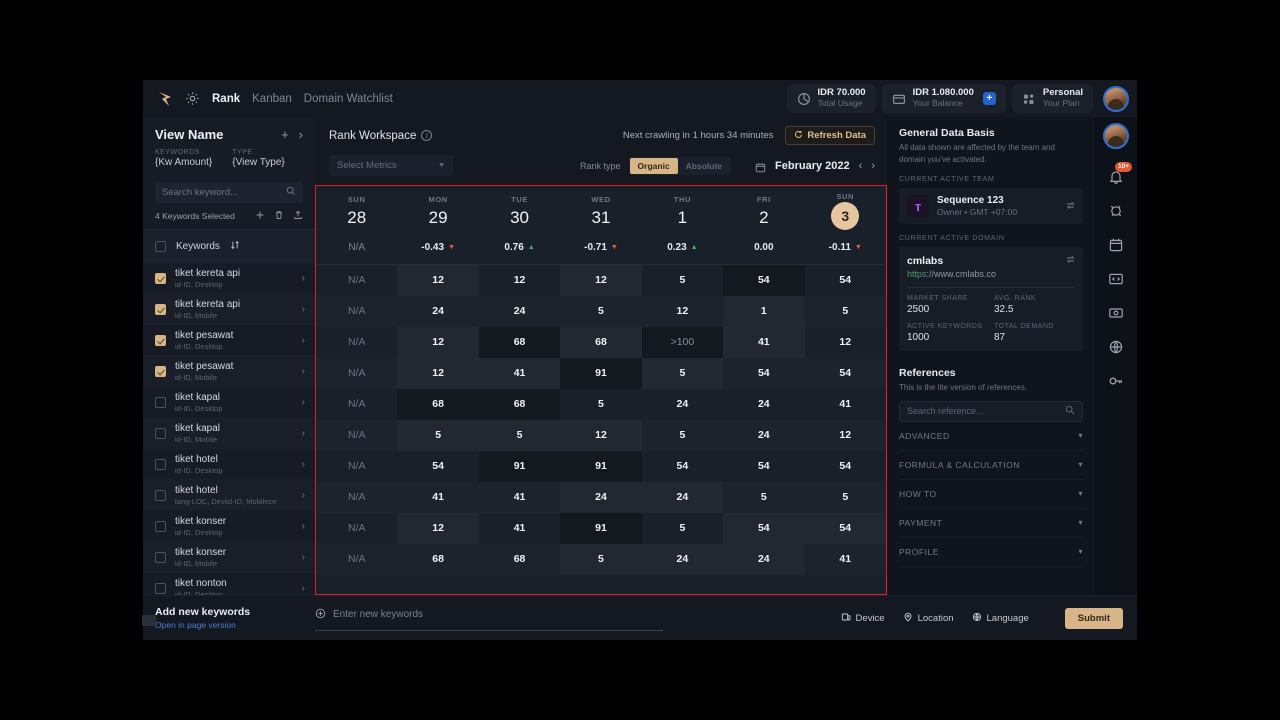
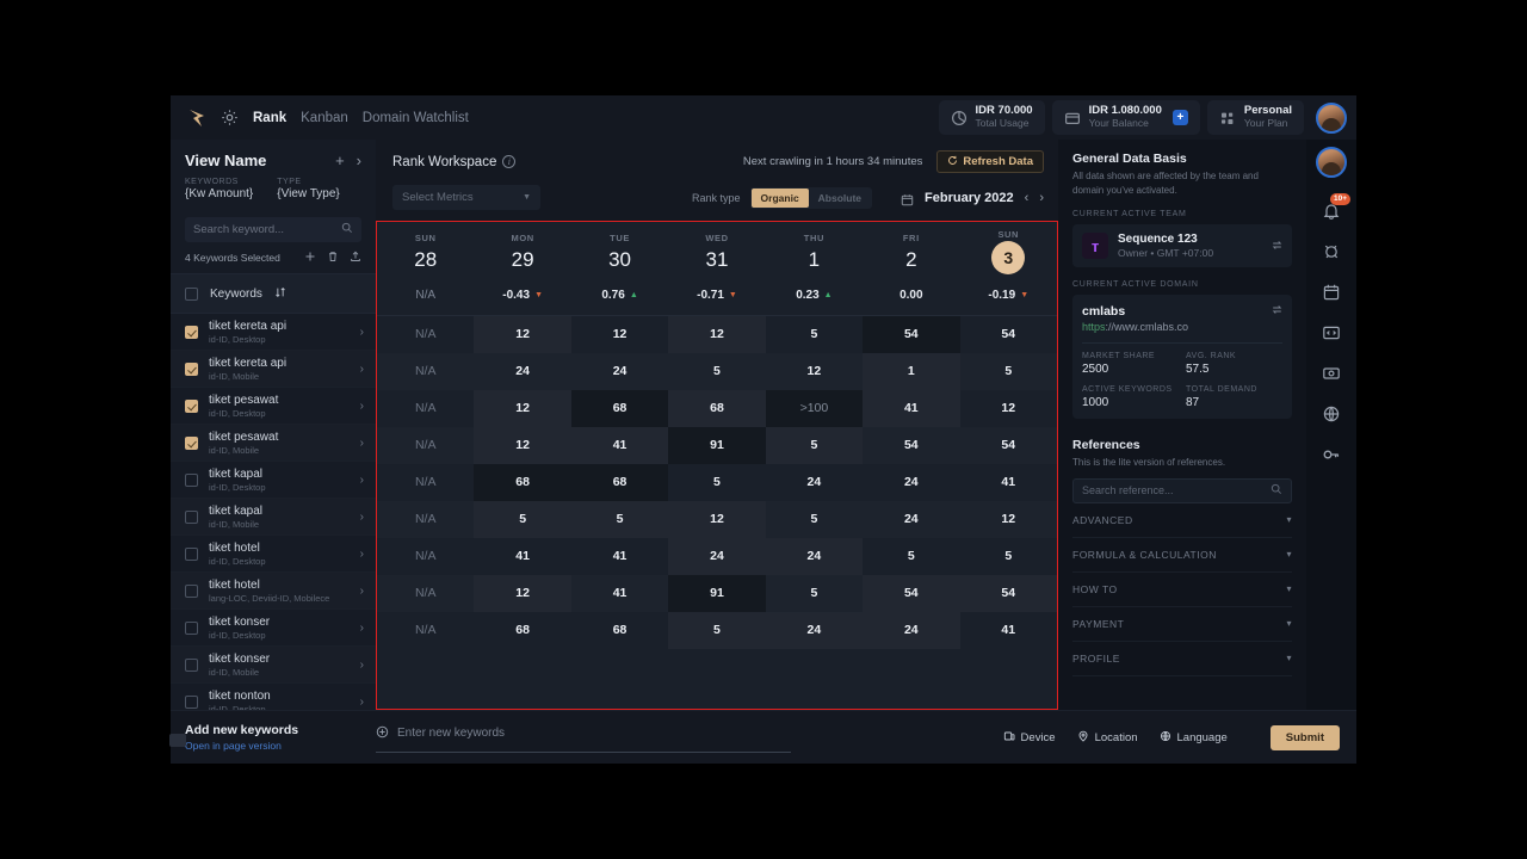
  Rank
  Kanban
  Domain Watchlist
  IDR 70.000
  Total Usage
  IDR 1.080.000
  Your Balance
  +
  Personal
  Your Plan
  View Name
  +
  ›
  {Kw Amount}
  {View Type}
  Search keyword...
  4 Keywords Selected
  Keywords
  tiket kereta api
  id-ID, Desktop
  ›
  tiket kereta api
  id-ID, Mobile
  ›
  tiket pesawat
  id-ID, Desktop
  ›
  tiket pesawat
  id-ID, Mobile
  ›
  tiket kapal
  id-ID, Desktop
  ›
  tiket kapal
  id-ID, Mobile
  ›
  tiket hotel
  id-ID, Desktop
  ›
  tiket hotel
  lang-LOC, Deviid-ID, Mobilece
  ›
  tiket konser
  id-ID, Desktop
  ›
  tiket konser
  id-ID, Mobile
  ›
  tiket nonton
  id-ID, Desktop
  ›
  Rank Workspace
  i
  Next crawling in 1 hours 34 minutes
  Refresh Data
  Select Metrics
  Rank type
  Organic
  Absolute
  February 2022
  ‹
  ›
  SUN28	MON29	TUE30	WED31	THU1	FRI2	SUN3
- N/A	-0.43	0.76	-0.71	0.23	0.00	-0.11
+ N/A	-0.43	0.76	-0.71	0.23	0.00	-0.19
  N/A	12	12	12	5	54	54
  N/A	24	24	5	12	1	5
  N/A	12	68	68	>100	41	12
  N/A	12	41	91	5	54	54
  N/A	68	68	5	24	24	41
  N/A	5	5	12	5	24	12
- N/A	54	91	91	54	54	54
  N/A	41	41	24	24	5	5
  N/A	12	41	91	5	54	54
  N/A	68	68	5	24	24	41
  General Data Basis
  All data shown are affected by the team and domain you've activated.
  ᴛ
  Sequence 123
  Owner • GMT +07:00
  cmlabs
  https://www.cmlabs.co
  2500
- 32.5
+ 57.5
  1000
  87
  References
  This is the lite version of references.
  Search reference...
  ADVANCED
  ▾
  FORMULA & CALCULATION
  ▾
  HOW TO
  ▾
  PAYMENT
  ▾
  PROFILE
  ▾
  Add new keywords
  Open in page version
  Enter new keywords
  Device
  Location
  Language
  Submit
